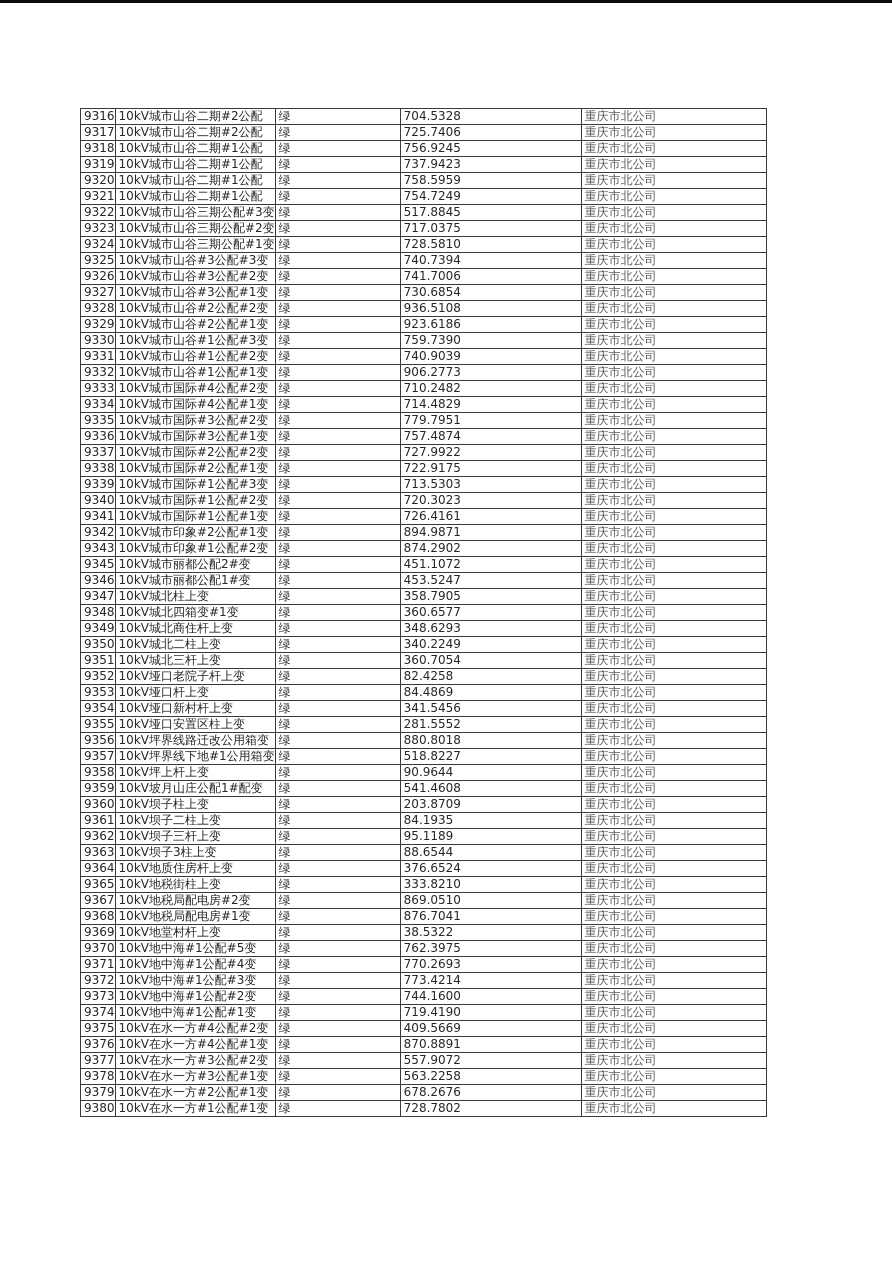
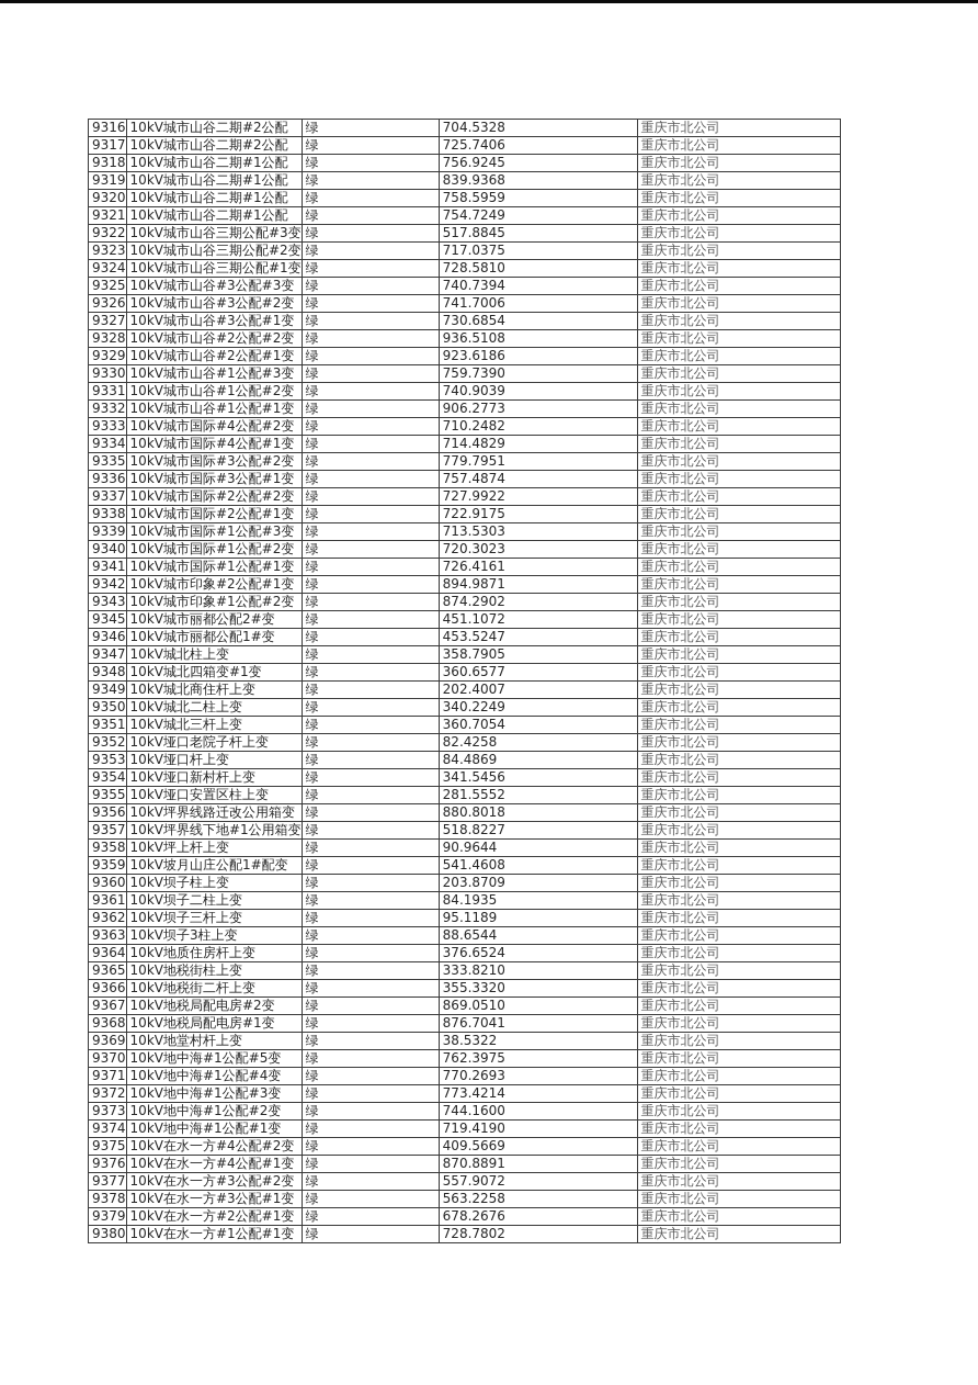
  9316	10kV城市山谷二期#2公配	绿	704.5328	重庆市北公司
  9317	10kV城市山谷二期#2公配	绿	725.7406	重庆市北公司
  9318	10kV城市山谷二期#1公配	绿	756.9245	重庆市北公司
- 9319	10kV城市山谷二期#1公配	绿	737.9423	重庆市北公司
+ 9319	10kV城市山谷二期#1公配	绿	839.9368	重庆市北公司
  9320	10kV城市山谷二期#1公配	绿	758.5959	重庆市北公司
  9321	10kV城市山谷二期#1公配	绿	754.7249	重庆市北公司
  9322	10kV城市山谷三期公配#3变	绿	517.8845	重庆市北公司
  9323	10kV城市山谷三期公配#2变	绿	717.0375	重庆市北公司
  9324	10kV城市山谷三期公配#1变	绿	728.5810	重庆市北公司
  9325	10kV城市山谷#3公配#3变	绿	740.7394	重庆市北公司
  9326	10kV城市山谷#3公配#2变	绿	741.7006	重庆市北公司
  9327	10kV城市山谷#3公配#1变	绿	730.6854	重庆市北公司
  9328	10kV城市山谷#2公配#2变	绿	936.5108	重庆市北公司
  9329	10kV城市山谷#2公配#1变	绿	923.6186	重庆市北公司
  9330	10kV城市山谷#1公配#3变	绿	759.7390	重庆市北公司
  9331	10kV城市山谷#1公配#2变	绿	740.9039	重庆市北公司
  9332	10kV城市山谷#1公配#1变	绿	906.2773	重庆市北公司
  9333	10kV城市国际#4公配#2变	绿	710.2482	重庆市北公司
  9334	10kV城市国际#4公配#1变	绿	714.4829	重庆市北公司
  9335	10kV城市国际#3公配#2变	绿	779.7951	重庆市北公司
  9336	10kV城市国际#3公配#1变	绿	757.4874	重庆市北公司
  9337	10kV城市国际#2公配#2变	绿	727.9922	重庆市北公司
  9338	10kV城市国际#2公配#1变	绿	722.9175	重庆市北公司
  9339	10kV城市国际#1公配#3变	绿	713.5303	重庆市北公司
  9340	10kV城市国际#1公配#2变	绿	720.3023	重庆市北公司
  9341	10kV城市国际#1公配#1变	绿	726.4161	重庆市北公司
  9342	10kV城市印象#2公配#1变	绿	894.9871	重庆市北公司
  9343	10kV城市印象#1公配#2变	绿	874.2902	重庆市北公司
  9345	10kV城市丽都公配2#变	绿	451.1072	重庆市北公司
  9346	10kV城市丽都公配1#变	绿	453.5247	重庆市北公司
  9347	10kV城北柱上变	绿	358.7905	重庆市北公司
  9348	10kV城北四箱变#1变	绿	360.6577	重庆市北公司
- 9349	10kV城北商住杆上变	绿	348.6293	重庆市北公司
+ 9349	10kV城北商住杆上变	绿	202.4007	重庆市北公司
  9350	10kV城北二柱上变	绿	340.2249	重庆市北公司
  9351	10kV城北三杆上变	绿	360.7054	重庆市北公司
  9352	10kV垭口老院子杆上变	绿	82.4258	重庆市北公司
  9353	10kV垭口杆上变	绿	84.4869	重庆市北公司
  9354	10kV垭口新村杆上变	绿	341.5456	重庆市北公司
  9355	10kV垭口安置区柱上变	绿	281.5552	重庆市北公司
  9356	10kV坪界线路迁改公用箱变	绿	880.8018	重庆市北公司
  9357	10kV坪界线下地#1公用箱变	绿	518.8227	重庆市北公司
  9358	10kV坪上杆上变	绿	90.9644	重庆市北公司
  9359	10kV坡月山庄公配1#配变	绿	541.4608	重庆市北公司
  9360	10kV坝子柱上变	绿	203.8709	重庆市北公司
  9361	10kV坝子二柱上变	绿	84.1935	重庆市北公司
  9362	10kV坝子三杆上变	绿	95.1189	重庆市北公司
  9363	10kV坝子3柱上变	绿	88.6544	重庆市北公司
  9364	10kV地质住房杆上变	绿	376.6524	重庆市北公司
  9365	10kV地税街柱上变	绿	333.8210	重庆市北公司
+ 9366	10kV地税街二杆上变	绿	355.3320	重庆市北公司
  9367	10kV地税局配电房#2变	绿	869.0510	重庆市北公司
  9368	10kV地税局配电房#1变	绿	876.7041	重庆市北公司
  9369	10kV地堂村杆上变	绿	38.5322	重庆市北公司
  9370	10kV地中海#1公配#5变	绿	762.3975	重庆市北公司
  9371	10kV地中海#1公配#4变	绿	770.2693	重庆市北公司
  9372	10kV地中海#1公配#3变	绿	773.4214	重庆市北公司
  9373	10kV地中海#1公配#2变	绿	744.1600	重庆市北公司
  9374	10kV地中海#1公配#1变	绿	719.4190	重庆市北公司
  9375	10kV在水一方#4公配#2变	绿	409.5669	重庆市北公司
  9376	10kV在水一方#4公配#1变	绿	870.8891	重庆市北公司
  9377	10kV在水一方#3公配#2变	绿	557.9072	重庆市北公司
  9378	10kV在水一方#3公配#1变	绿	563.2258	重庆市北公司
  9379	10kV在水一方#2公配#1变	绿	678.2676	重庆市北公司
  9380	10kV在水一方#1公配#1变	绿	728.7802	重庆市北公司
